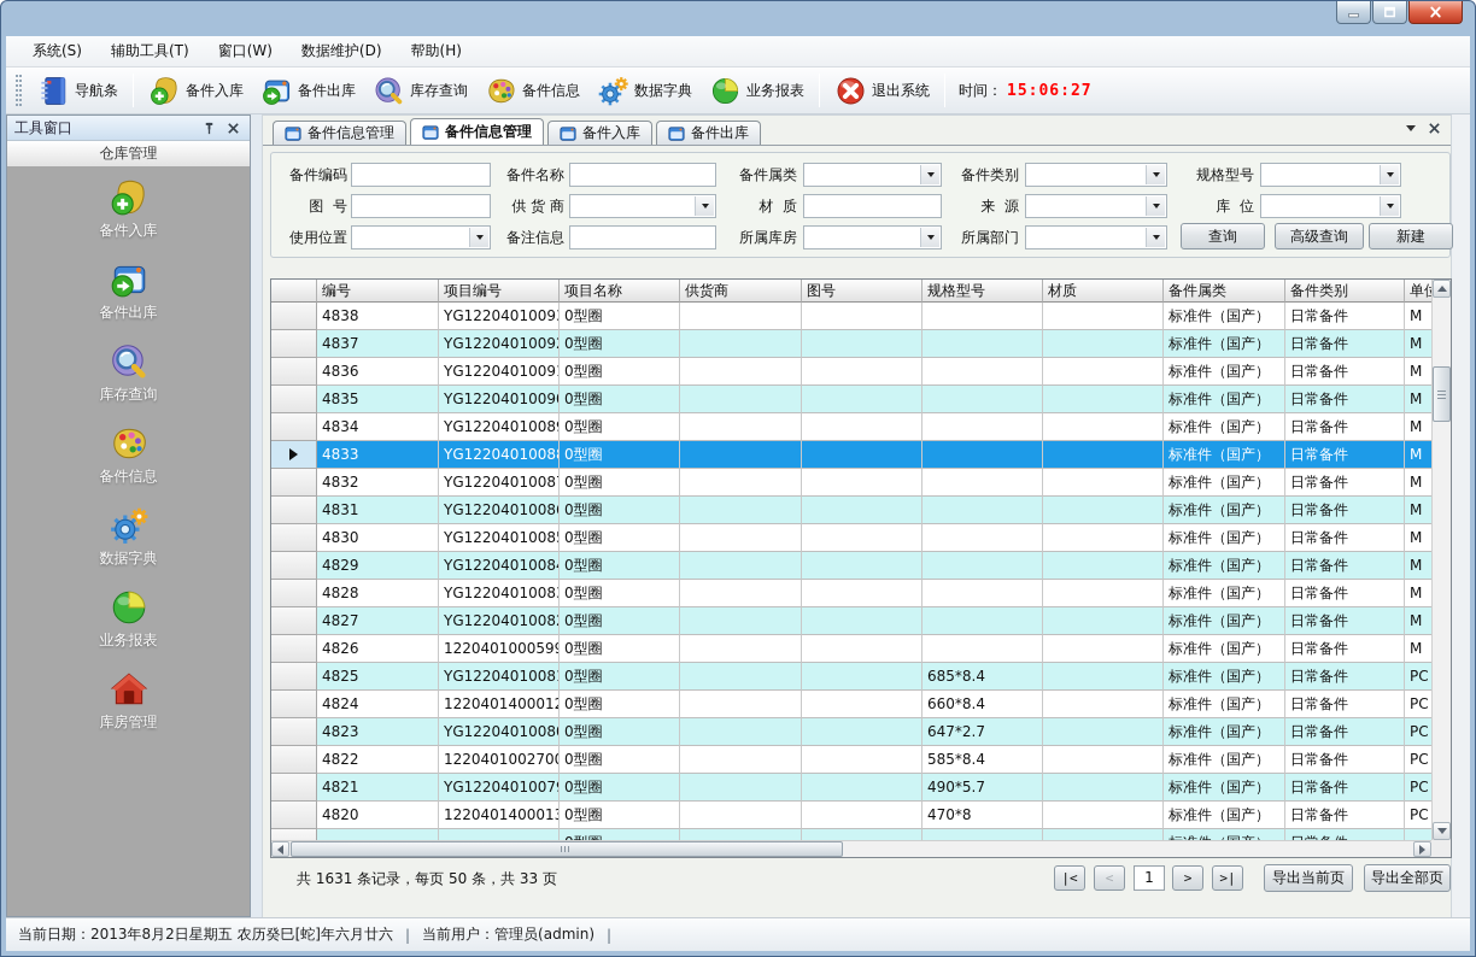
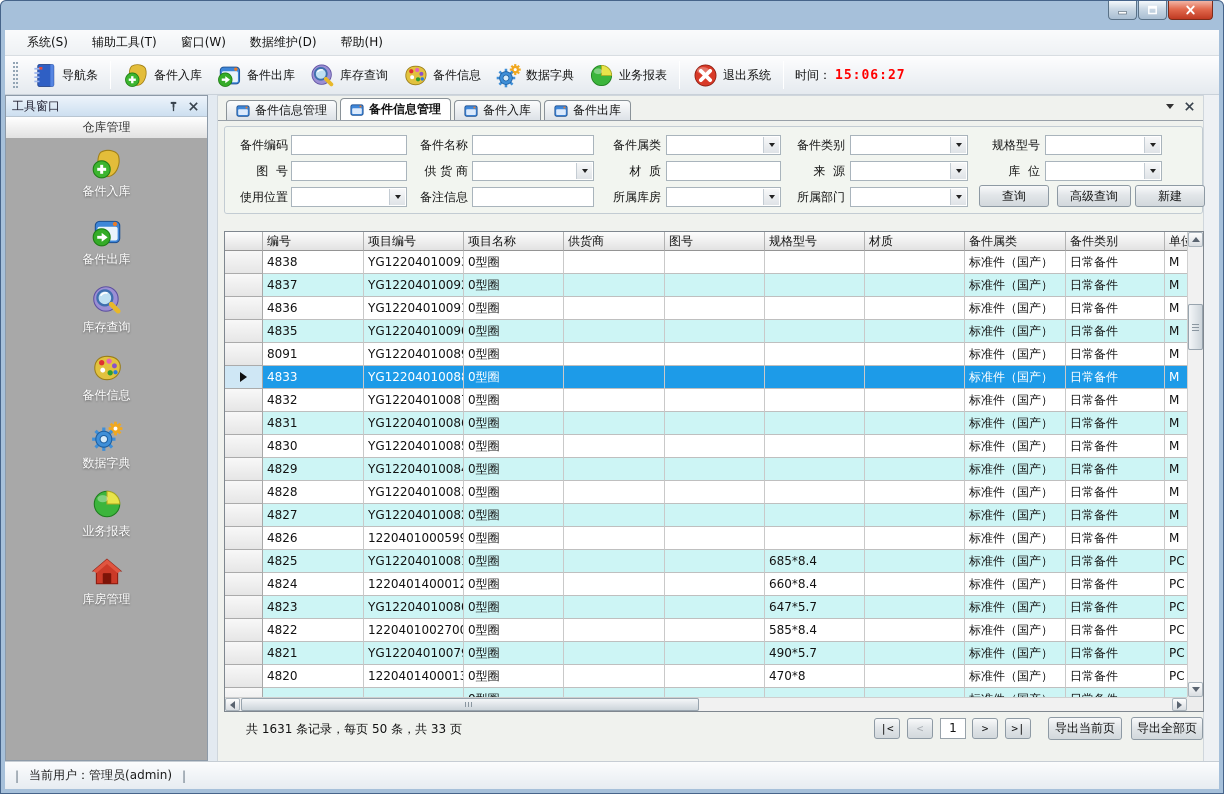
  系统(S)
  辅助工具(T)
  窗口(W)
  数据维护(D)
  帮助(H)
  导航条
  备件入库
  备件出库
  库存查询
  备件信息
  数据字典
  业务报表
  退出系统
  时间：
  15:06:27
  工具窗口
  仓库管理
  备件入库
  备件出库
  库存查询
  备件信息
  数据字典
  业务报表
  库房管理
  备件信息管理
  备件信息管理
  备件入库
  备件出库
  备件编码
  备件名称
  备件属类
  备件类别
  规格型号
  图 号
  供 货 商
  材 质
  来 源
  库 位
  使用位置
  备注信息
  所属库房
  所属部门
  查询
  高级查询
  新建
  编号
  项目编号
  项目名称
  供货商
  图号
  规格型号
  材质
  备件属类
  备件类别
  4838
  YG1220401009
  0型圈
  标准件（国产）
  日常备件
  M
  4837
  YG1220401009
  0型圈
  标准件（国产）
  日常备件
  M
  4836
  YG1220401009
  0型圈
  标准件（国产）
  日常备件
  M
  4835
  YG1220401009
  0型圈
  标准件（国产）
  日常备件
  M
- 4834
+ 8091
  YG1220401008
  0型圈
  标准件（国产）
  日常备件
  M
  4833
  YG1220401008
  0型圈
  标准件（国产）
  日常备件
  M
  4832
  YG1220401008
  0型圈
  标准件（国产）
  日常备件
  M
  4831
  YG1220401008
  0型圈
  标准件（国产）
  日常备件
  M
  4830
  YG1220401008
  0型圈
  标准件（国产）
  日常备件
  M
  4829
  YG1220401008
  0型圈
  标准件（国产）
  日常备件
  M
  4828
  YG1220401008
  0型圈
  标准件（国产）
  日常备件
  M
  4827
  YG1220401008
  0型圈
  标准件（国产）
  日常备件
  M
  4826
  122040100059
  0型圈
  标准件（国产）
  日常备件
  M
  4825
  YG1220401008
  0型圈
  685*8.4
  标准件（国产）
  日常备件
  PC
  4824
  122040140001
  0型圈
  660*8.4
  标准件（国产）
  日常备件
  PC
  4823
  YG1220401008
  0型圈
- 647*2.7
+ 647*5.7
  标准件（国产）
  日常备件
  PC
  4822
  122040100270
  0型圈
  585*8.4
  标准件（国产）
  日常备件
  PC
  4821
  YG1220401007
  0型圈
  490*5.7
  标准件（国产）
  日常备件
  PC
  4820
  122040140001
  0型圈
  470*8
  标准件（国产）
  日常备件
  PC
  共 1631 条记录，每页 50 条，共 33 页
  |<
  <
  1
  >
  >|
  导出当前页
  导出全部页
- 当前日期：2013年8月2日星期五 农历癸巳[蛇]年六月廿六
  |
  当前用户：管理员(admin)
  |
